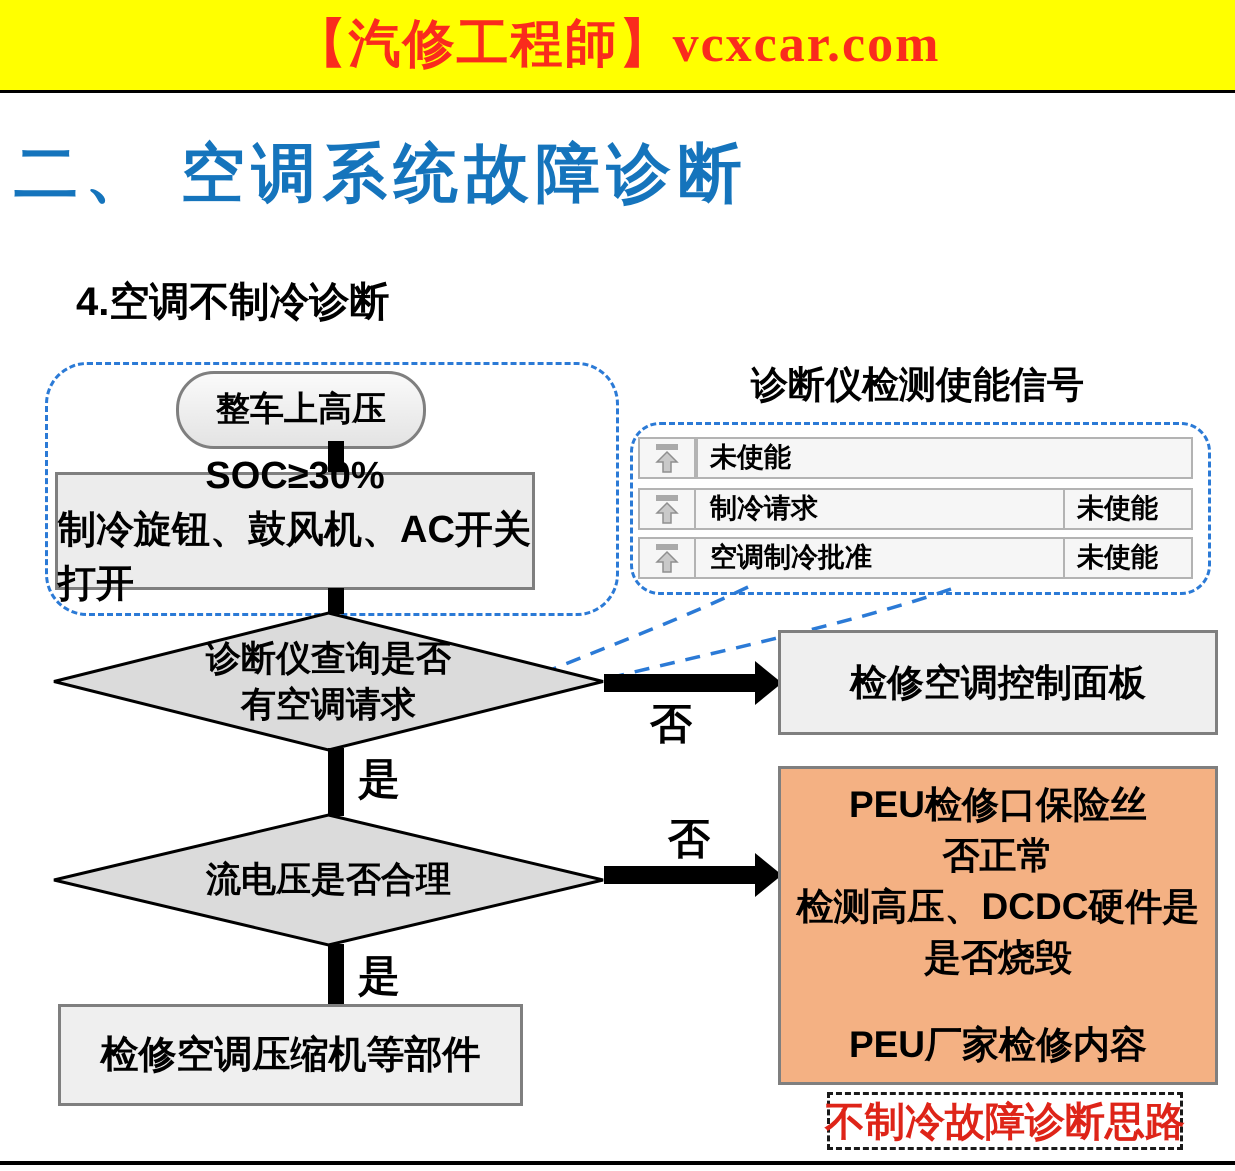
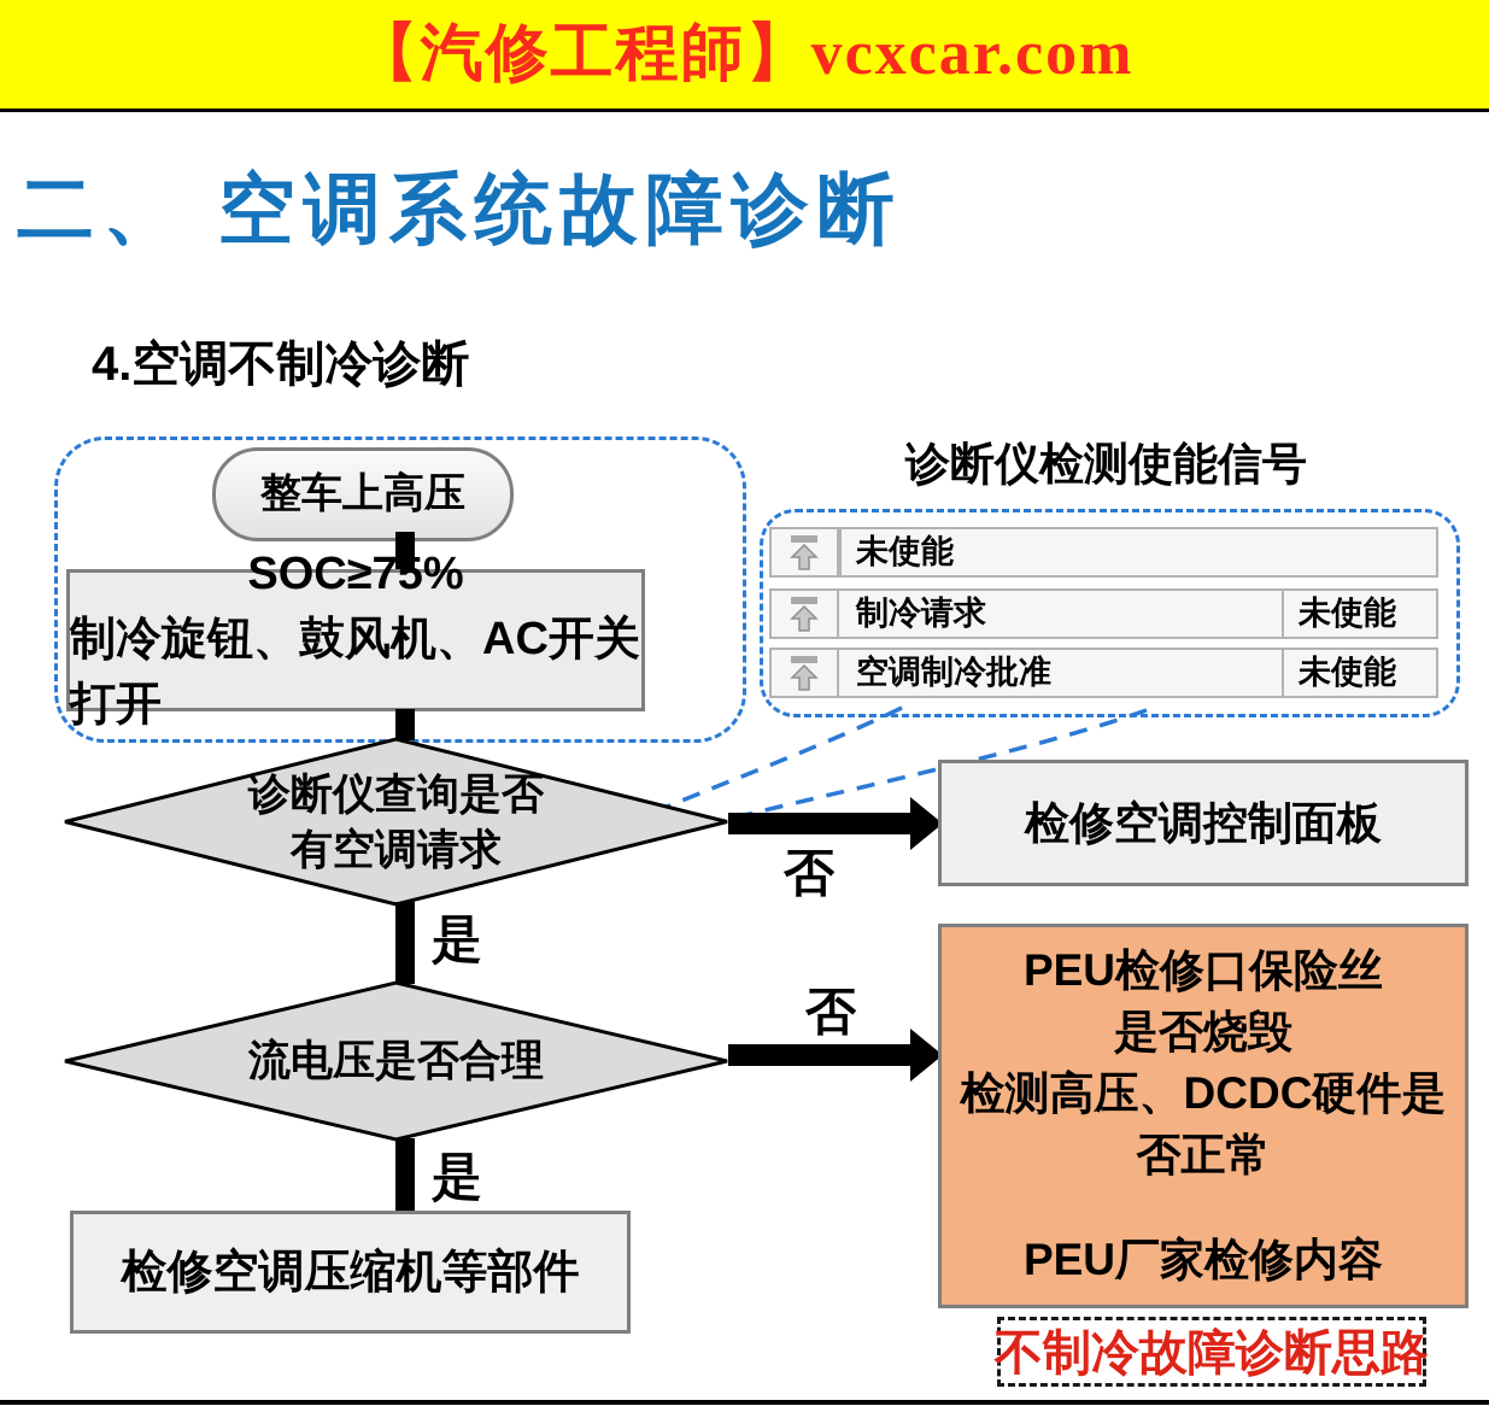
  【汽修工程師】vcxcar.com
  二、 空调系统故障诊断
  4.空调不制冷诊断
  整车上高压
- SOC≥30%
+ SOC≥75%
  制冷旋钮、鼓风机、AC开关打开
  诊断仪查询是否
  有空调请求
  是
  否
  检修空调控制面板
  流电压是否合理
  否
  是
  PEU检修口保险丝
- 否正常
+ 是否烧毁
  检测高压、DCDC硬件是
- 是否烧毁
+ 否正常
  PEU厂家检修内容
  检修空调压缩机等部件
  不制冷故障诊断思路
  诊断仪检测使能信号
  未使能
  制冷请求
  未使能
  空调制冷批准
  未使能
